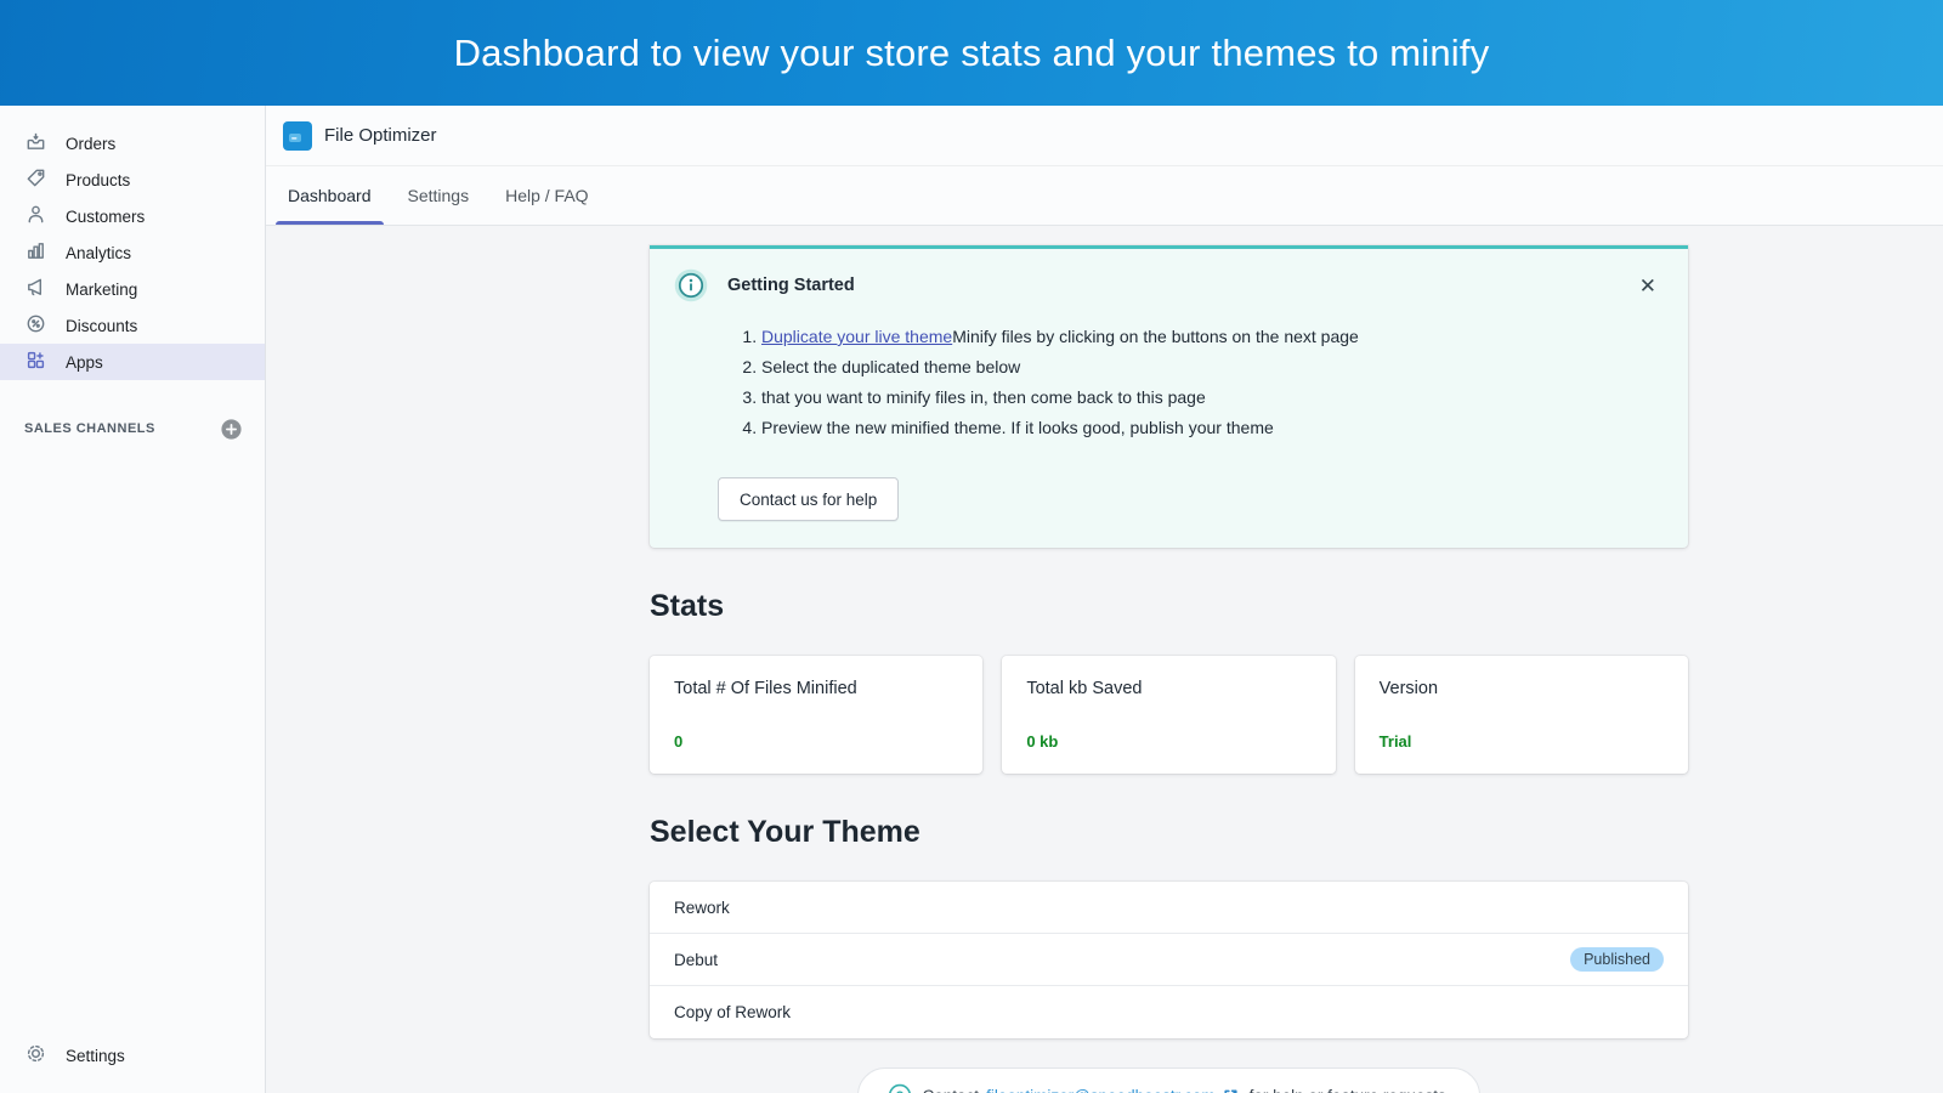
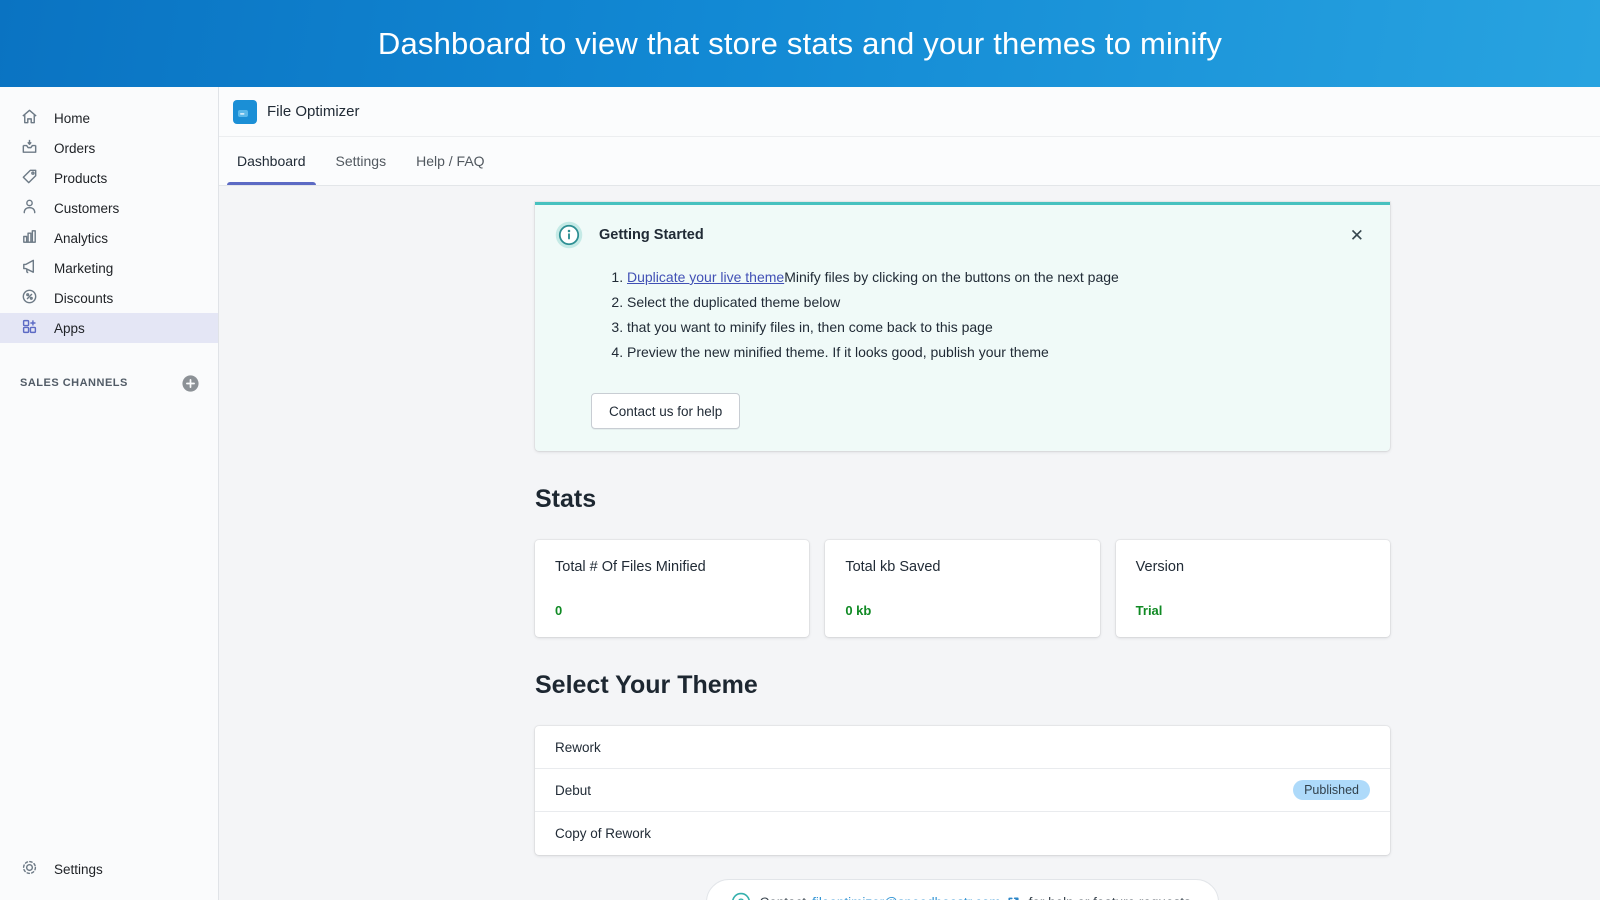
- Dashboard to view your store stats and your themes to minify
+ Dashboard to view that store stats and your themes to minify
+ Home
  Orders
  Products
  Customers
  Analytics
  Marketing
  Discounts
  Apps
  SALES CHANNELS
  Settings
  File Optimizer
  Dashboard
  Settings
  Help / FAQ
  Getting Started
  ✕
  Duplicate your live themeMinify files by clicking on the buttons on the next page
  Select the duplicated theme below
  that you want to minify files in, then come back to this page
  Preview the new minified theme. If it looks good, publish your theme
  Contact us for help
  Stats
  Total # Of Files Minified
  0
  Total kb Saved
  0 kb
  Version
  Trial
  Select Your Theme
  Rework
  Debut
  Published
  Copy of Rework
